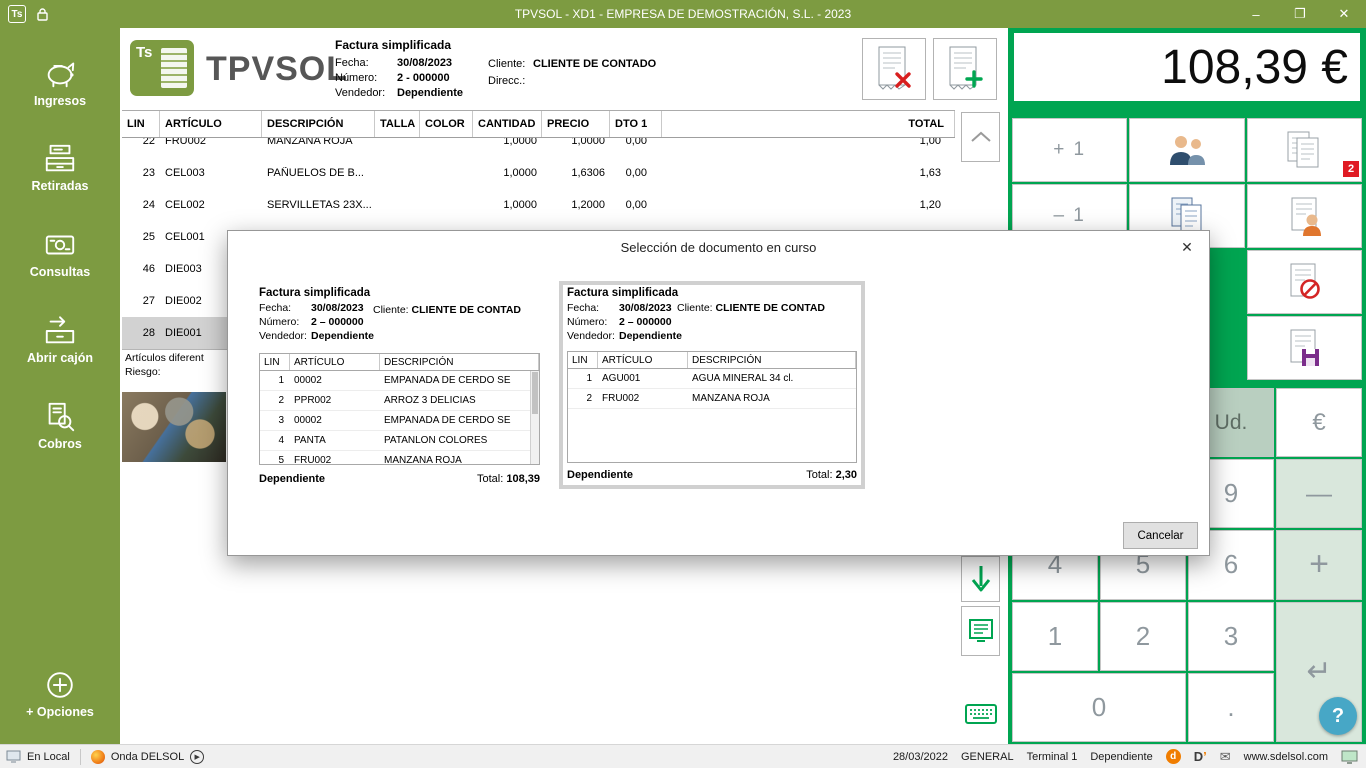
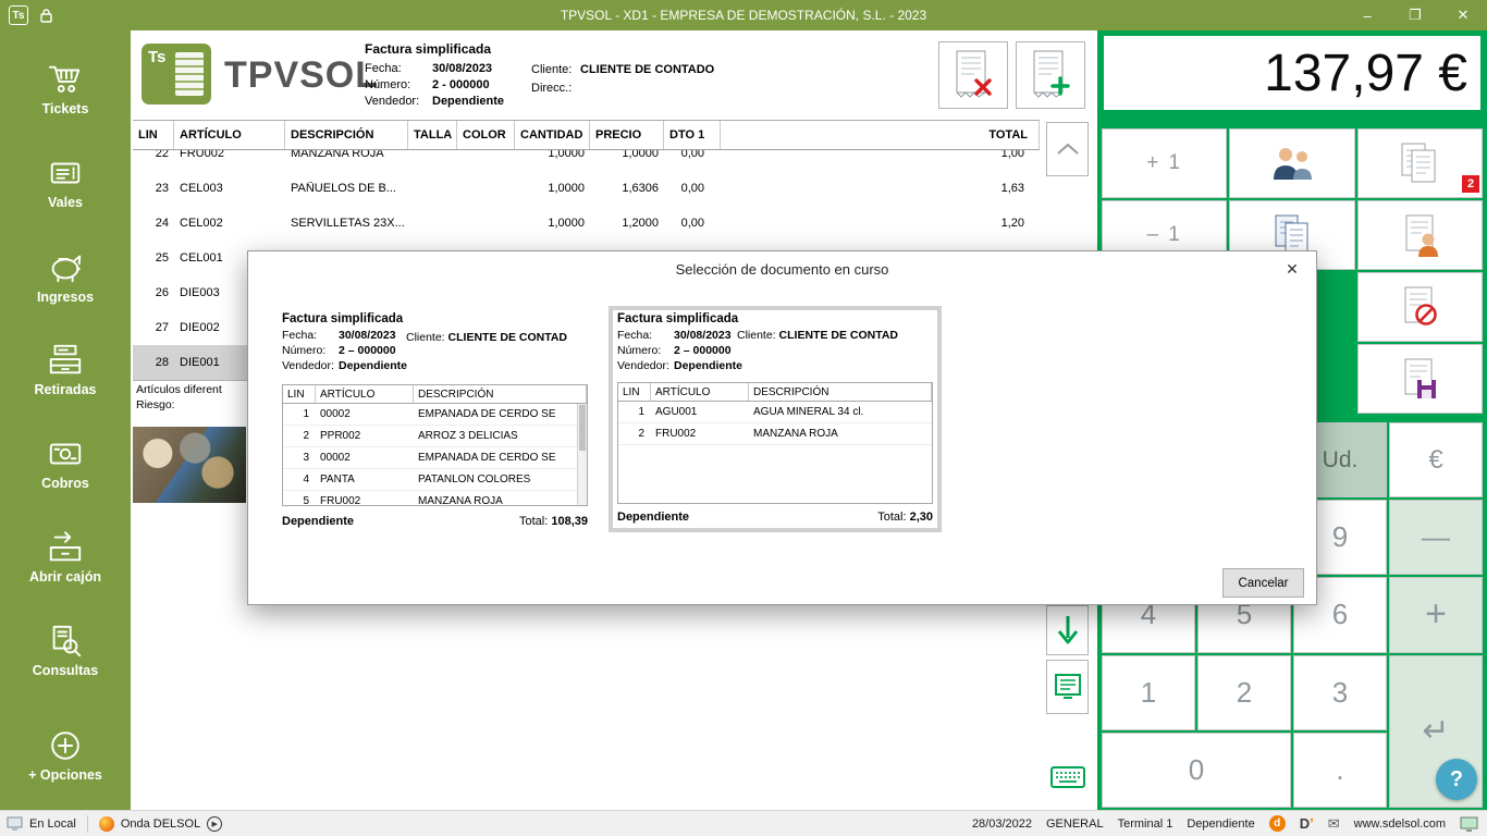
  Ts
  TPVSOL - XD1 - EMPRESA DE DEMOSTRACIÓN, S.L. - 2023
  –
  ❐
  ✕
+ Tickets
+ Vales
  Ingresos
  Retiradas
- Consultas
+ Cobros
  Abrir cajón
- Cobros
+ Consultas
  + Opciones
  Ts
  TPVSOL
  Factura simplificada
  Fecha:
  30/08/2023
  Número:
  2 - 000000
  Vendedor:
  Dependiente
  Cliente:
  CLIENTE DE CONTADO
  Direcc.:
  LIN
  ARTÍCULO
  DESCRIPCIÓN
  TALLA
  COLOR
  CANTIDAD
  PRECIO
  DTO 1
  TOTAL
  22
  FRU002
  MANZANA ROJA
  1,0000
  1,0000
  0,00
  1,00
  23
  CEL003
  PAÑUELOS DE B...
  1,0000
  1,6306
  0,00
  1,63
  24
  CEL002
  SERVILLETAS 23X...
  1,0000
  1,2000
  0,00
  1,20
  25
  CEL001
- 46
+ 26
  DIE003
  27
  DIE002
  28
  DIE001
  Artículos diferent
  Riesgo:
- 108,39 €
+ 137,97 €
  + 1
  2
  – 1
  Ud.
  €
  9
  —
  4
  5
  6
  +
  1
  2
  3
  ↵
  0
  .
  ?
  Selección de documento en curso
  ✕
  Factura simplificada
  Fecha: 30/08/2023
  Número: 2 – 000000
  Vendedor: Dependiente
  Cliente: CLIENTE DE CONTAD
  LIN
  ARTÍCULO
  DESCRIPCIÓN
  1
  00002
  EMPANADA DE CERDO SE
  2
  PPR002
  ARROZ 3 DELICIAS
  3
  00002
  EMPANADA DE CERDO SE
  4
  PANTA
  PATANLON COLORES
  5
  FRU002
  MANZANA ROJA
  Dependiente
  Total: 108,39
  Factura simplificada
  Fecha: 30/08/2023
  Número: 2 – 000000
  Vendedor: Dependiente
  Cliente: CLIENTE DE CONTAD
  LIN
  ARTÍCULO
  DESCRIPCIÓN
  1
  AGU001
  AGUA MINERAL 34 cl.
  2
  FRU002
  MANZANA ROJA
  Dependiente
  Total: 2,30
  Cancelar
  En Local
  Onda DELSOL
  28/03/2022
  GENERAL
  Terminal 1
  Dependiente
  d
  D’
  ✉
  www.sdelsol.com
